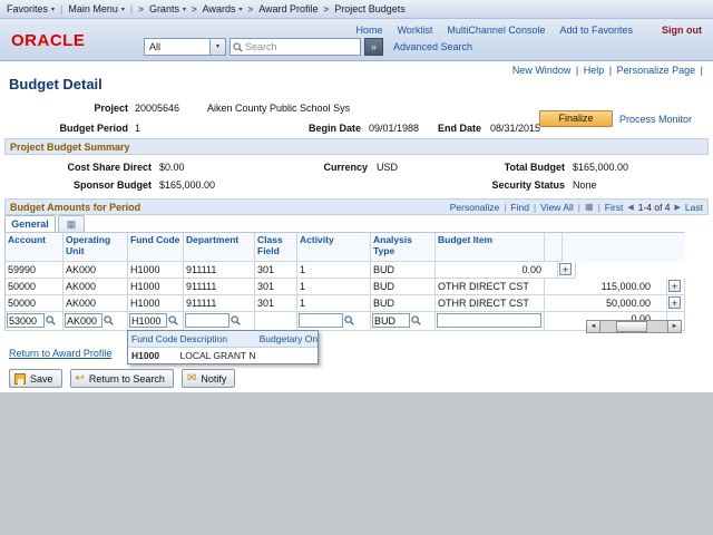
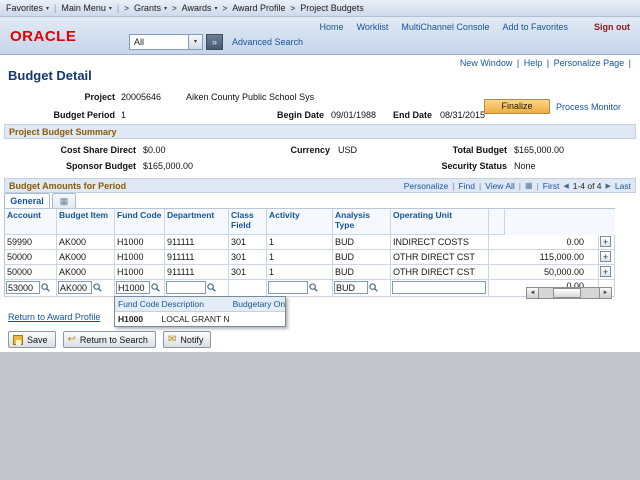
  Favorites
  |
  Main Menu
  |
  >
  Grants
  >
  Awards
  >
  Award Profile
  >
  Project Budgets
  ORACLE
  Home
  Worklist
  MultiChannel Console
  Add to Favorites
  Sign out
  All
- Search
  »
  Advanced Search
  New Window | Help | Personalize Page |
  Budget Detail
  Project
  20005646
  Aiken County Public School Sys
  Budget Period
  1
  Begin Date
  09/01/1988
  End Date
  08/31/2015
  Finalize
  Process Monitor
  Project Budget Summary
  Cost Share Direct
  $0.00
  Currency
  USD
  Total Budget
  $165,000.00
  Sponsor Budget
  $165,000.00
  Security Status
  None
  Budget Amounts for Period
  Personalize
  |
  Find
  |
  View All
  |
  ▦
  |
  First
  1-4 of 4
  Last
  General
  ▦
  Account
- Operating Unit
+ Budget Item
  Fund Code
  Department
  Class Field
  Activity
  Analysis Type
- Budget Item
+ Operating Unit
  59990
  AK000
  H1000
  911111
  301
  1
  BUD
+ INDIRECT COSTS
  0.00
  +
  50000
  AK000
  H1000
  911111
  301
  1
  BUD
  OTHR DIRECT CST
  115,000.00
  +
  50000
  AK000
  H1000
  911111
  301
  1
  BUD
  OTHR DIRECT CST
  50,000.00
  +
  53000
  AK000
  H1000
  BUD
  0.00
  Fund Code
  Description
  Budgetary On
  H1000
  LOCAL GRANT N
  Return to Award Profile
  Save
  ↩
  Return to Search
  ✉
  Notify
